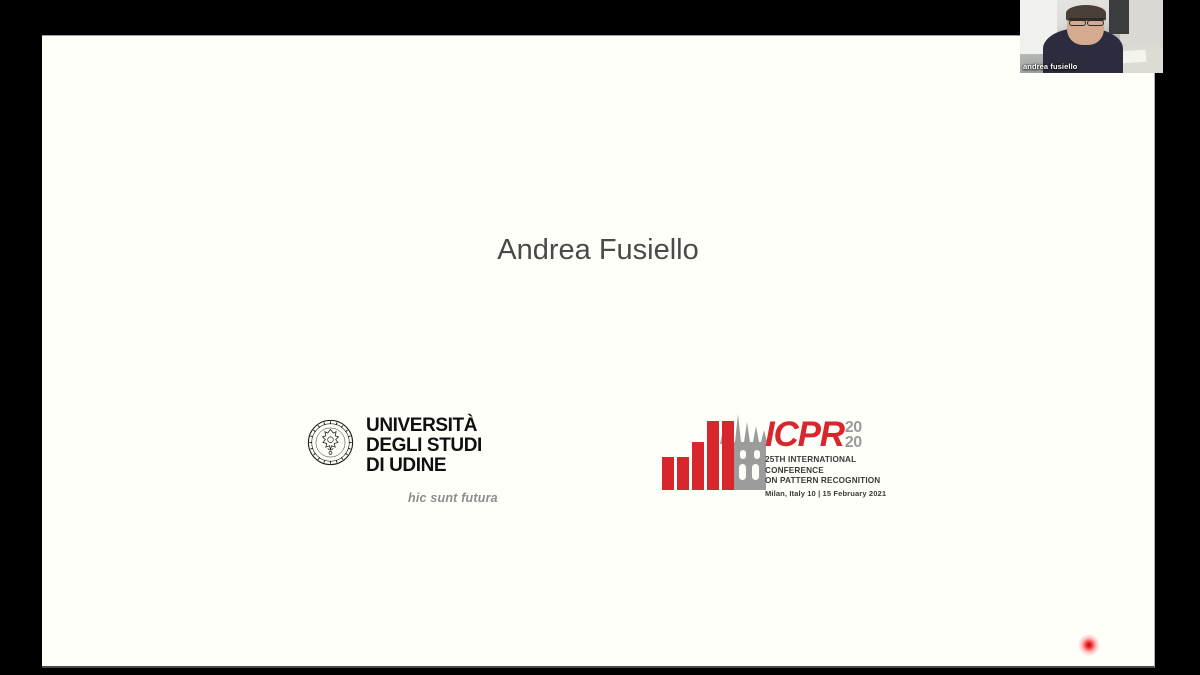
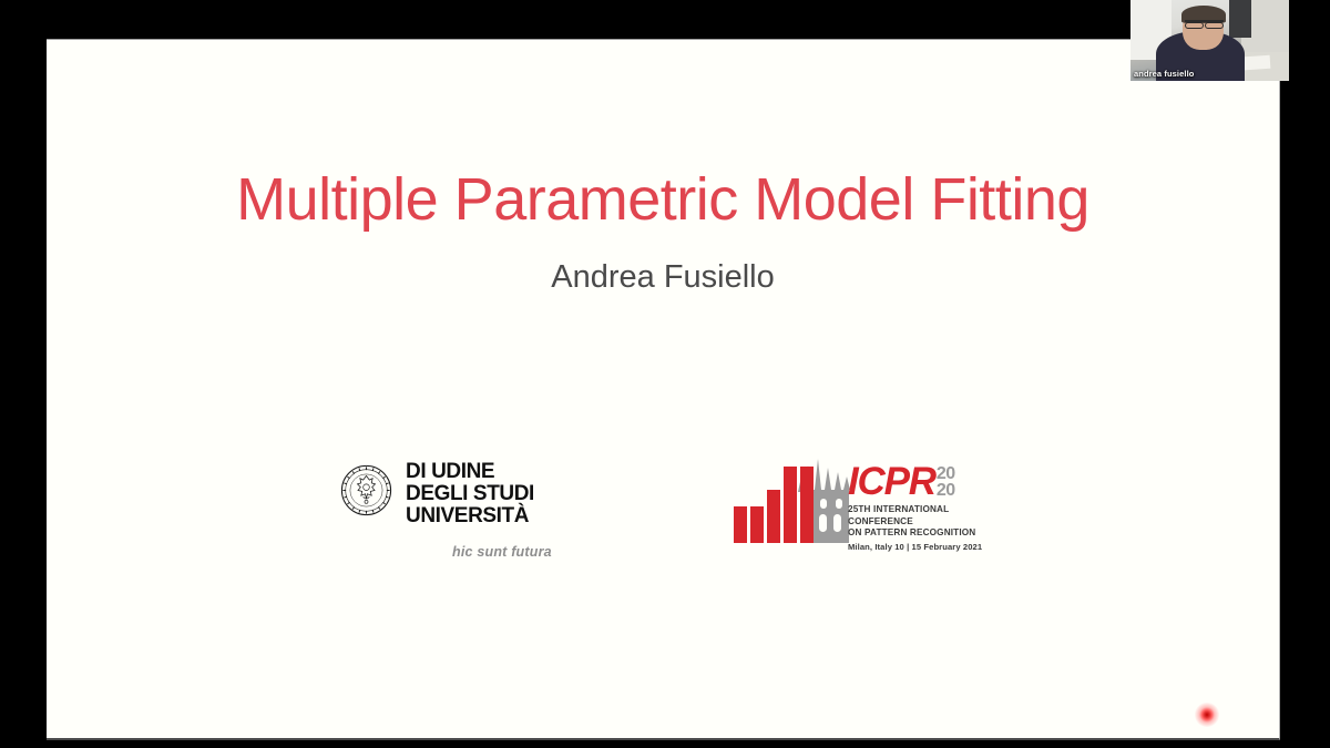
+ Multiple Parametric Model Fitting
  Andrea Fusiello
- UNIVERSITÀ
+ DI UDINE
  DEGLI STUDI
- DI UDINE
+ UNIVERSITÀ
  hic sunt futura
  ICPR
  20
  20
  25TH INTERNATIONAL CONFERENCE
  ON PATTERN RECOGNITION
  Milan, Italy 10 | 15 February 2021
  andrea fusiello
